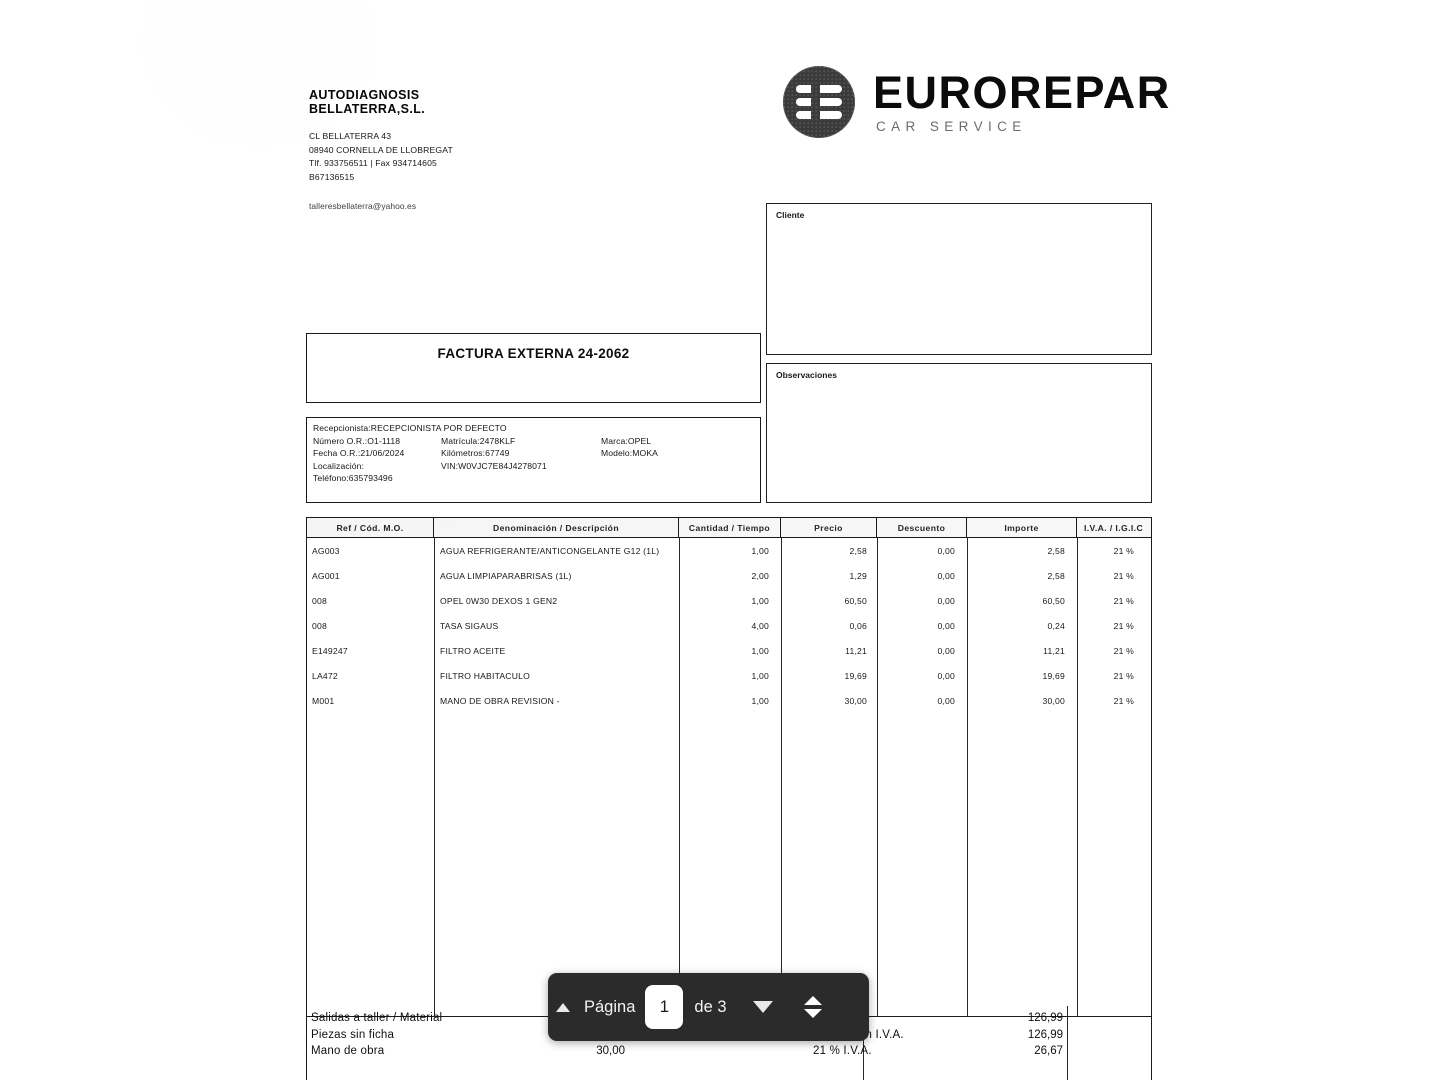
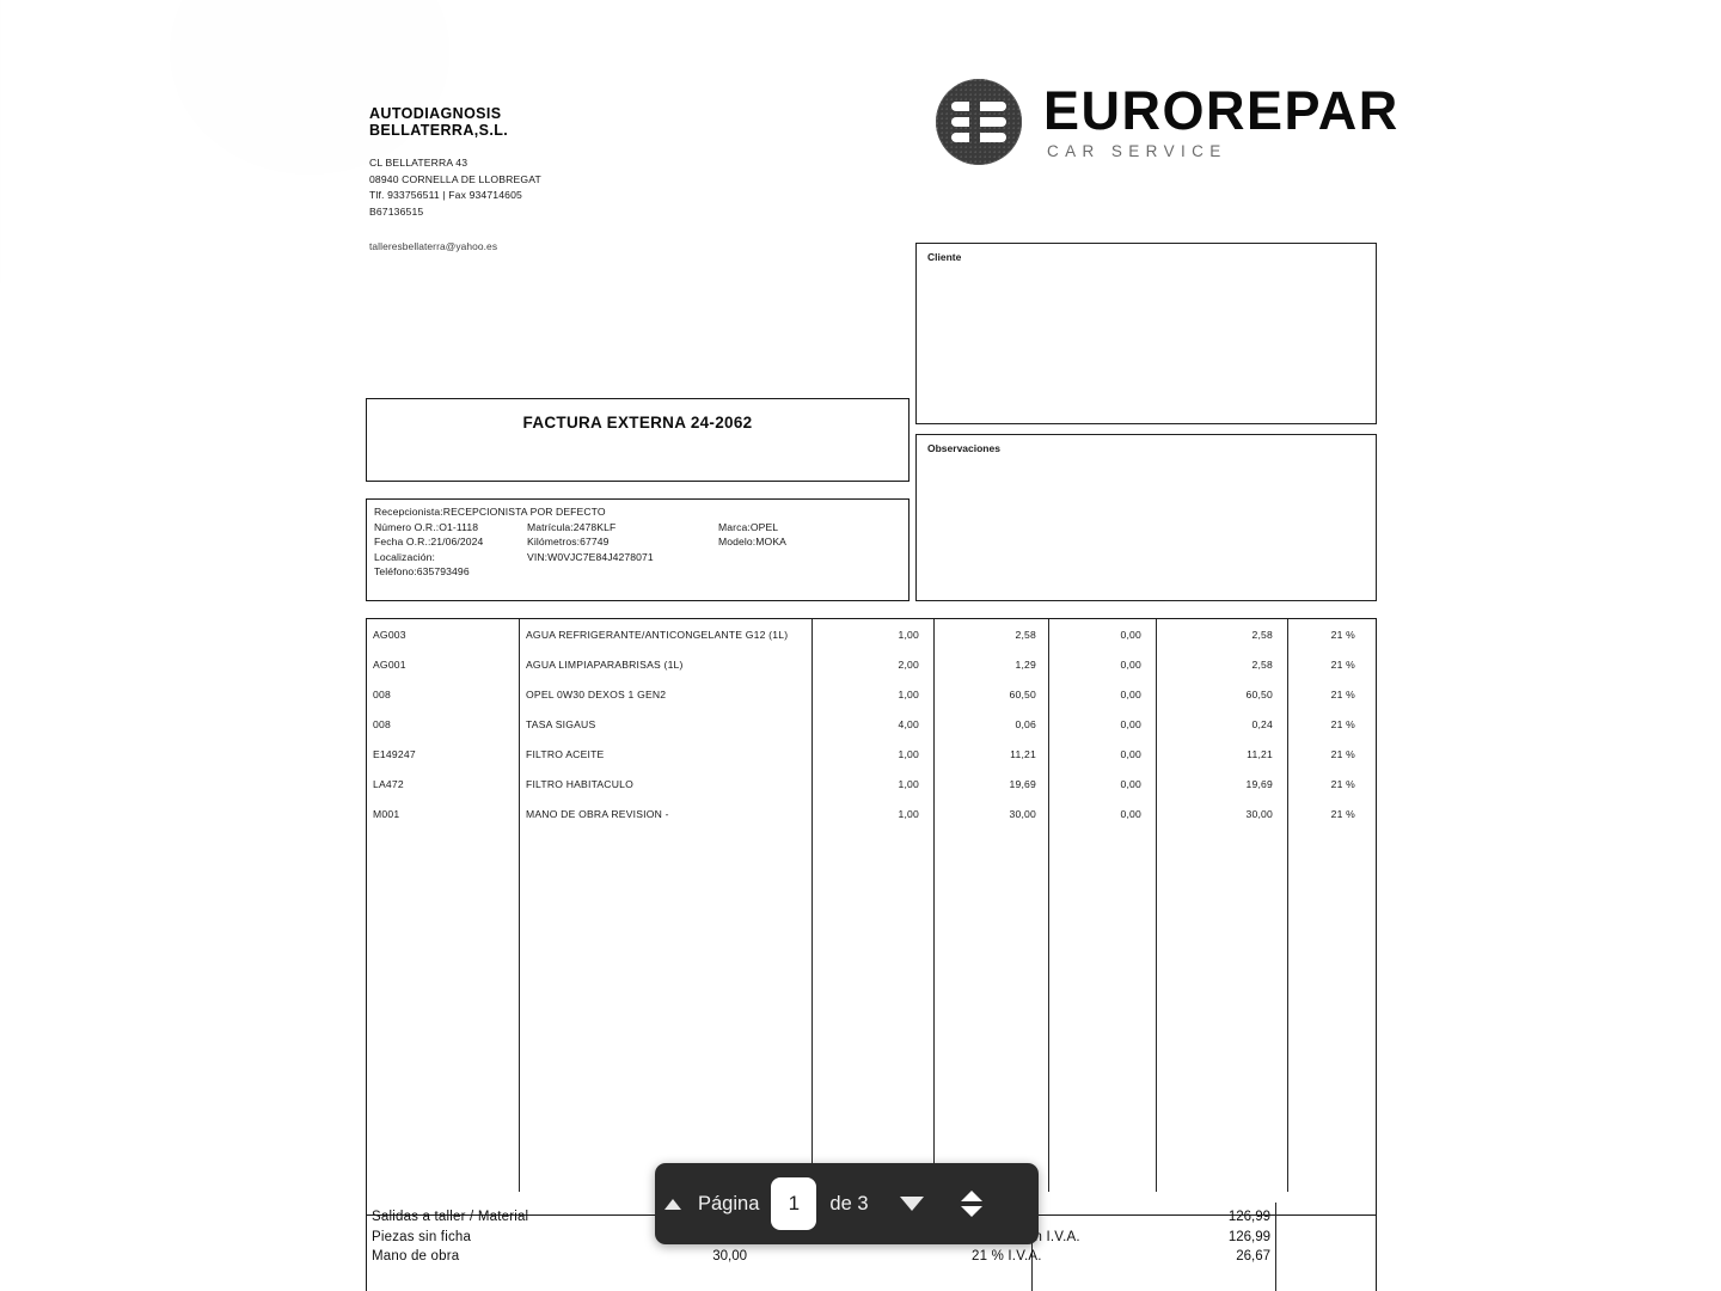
  AUTODIAGNOSIS
  BELLATERRA,S.L.
  CL BELLATERRA 43
  08940 CORNELLA DE LLOBREGAT
  Tlf. 933756511 | Fax 934714605
  B67136515
  talleresbellaterra@yahoo.es
  EUROREPAR
  CAR SERVICE
  Cliente
  Observaciones
  FACTURA EXTERNA 24-2062
  Recepcionista:RECEPCIONISTA POR DEFECTO
  Número O.R.:O1-1118
  Matrícula:2478KLF
  Marca:OPEL
  Fecha O.R.:21/06/2024
  Kilómetros:67749
  Modelo:MOKA
  Localización:
  VIN:W0VJC7E84J4278071
  Teléfono:635793496
- Ref / Cód. M.O.
- Denominación / Descripción
- Cantidad / Tiempo
- Precio
- Descuento
- Importe
- I.V.A. / I.G.I.C
  AG003
  AGUA REFRIGERANTE/ANTICONGELANTE G12 (1L)
  1,00
  2,58
  0,00
  2,58
  21 %
  AG001
  AGUA LIMPIAPARABRISAS (1L)
  2,00
  1,29
  0,00
  2,58
  21 %
  008
  OPEL 0W30 DEXOS 1 GEN2
  1,00
  60,50
  0,00
  60,50
  21 %
  008
  TASA SIGAUS
  4,00
  0,06
  0,00
  0,24
  21 %
  E149247
  FILTRO ACEITE
  1,00
  11,21
  0,00
  11,21
  21 %
  LA472
  FILTRO HABITACULO
  1,00
  19,69
  0,00
  19,69
  21 %
  M001
  MANO DE OBRA REVISION -
  1,00
  30,00
  0,00
  30,00
  21 %
  Salidas a taller / Material
  Piezas sin ficha
  Mano de obra
  30,00
  21 % I.V.A.
  126,99
  126,99
  26,67
  Página
  1
  de 3
